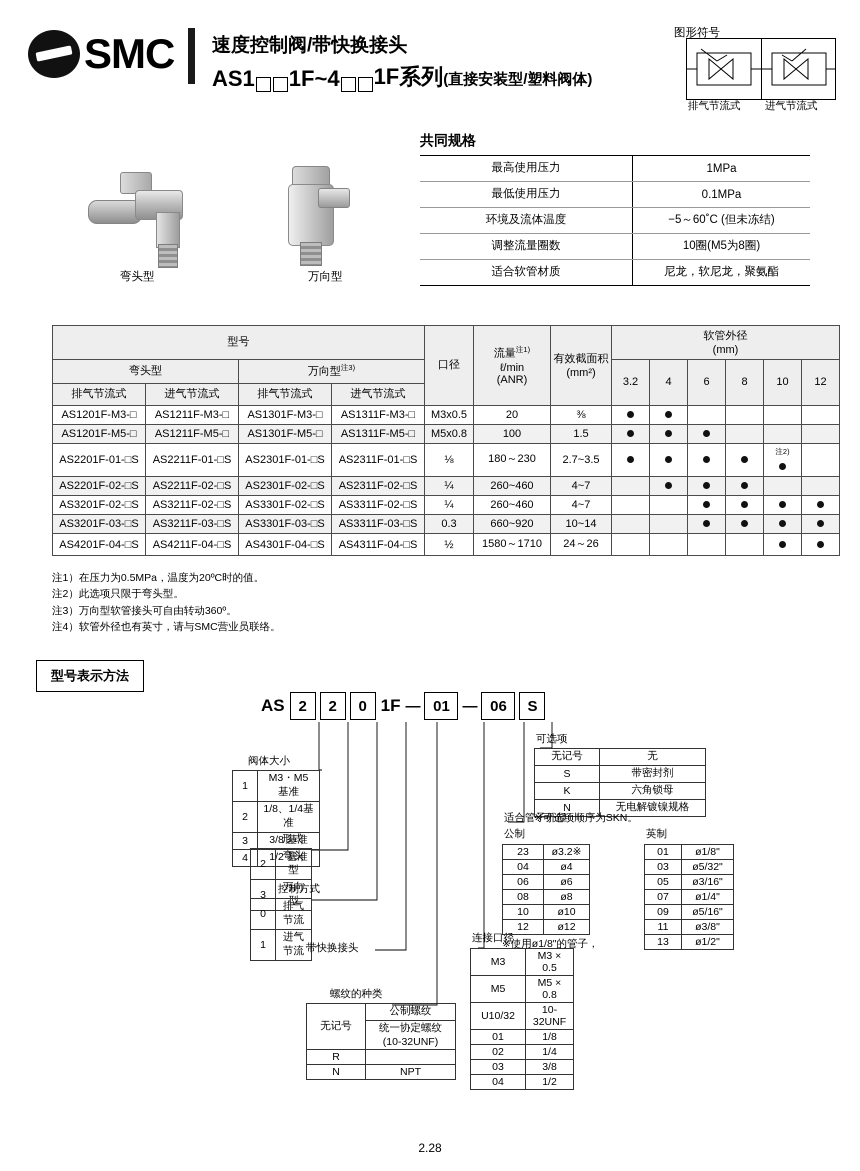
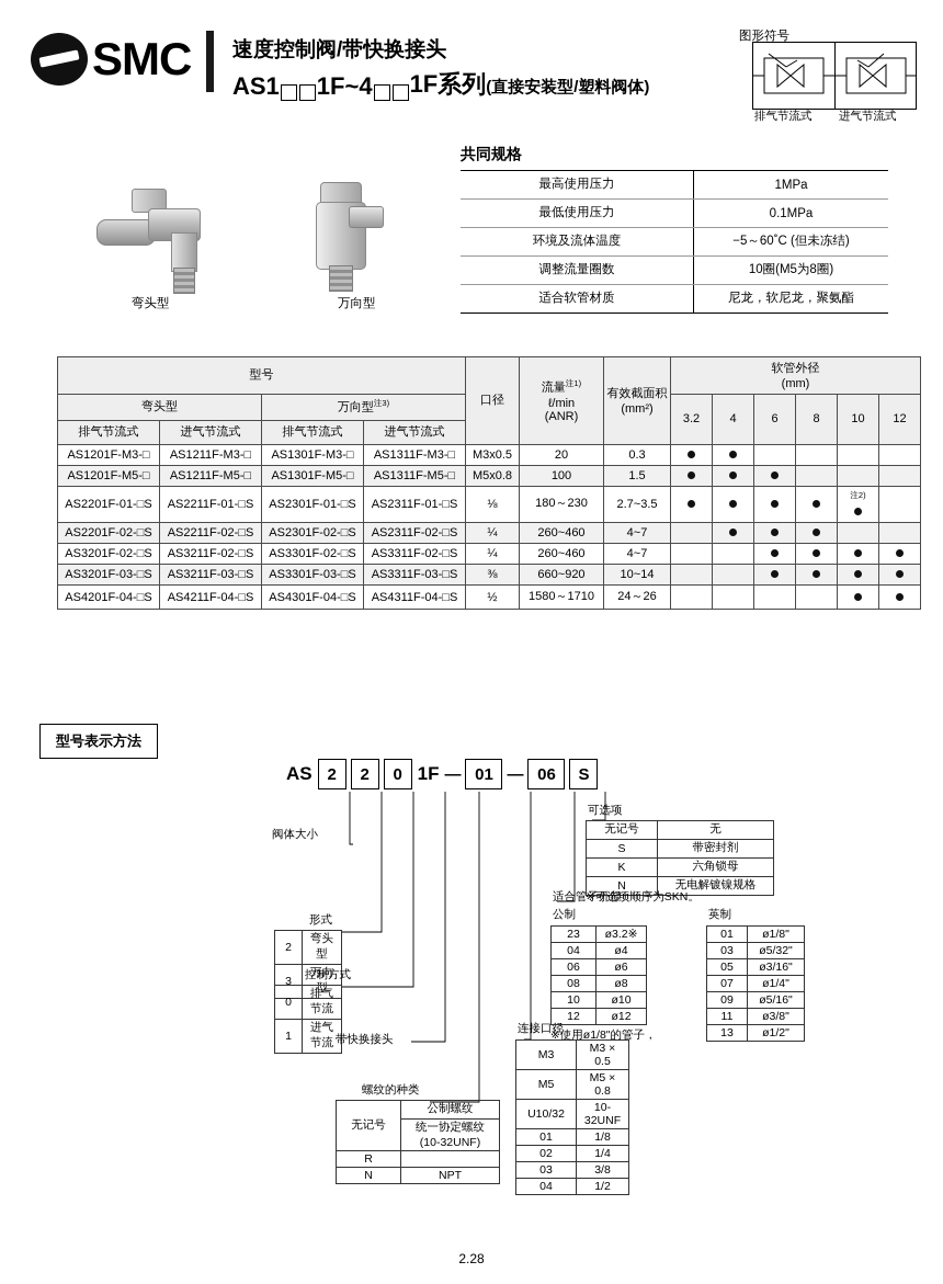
  SMC
  速度控制阀/带快换接头
  AS1
  1F~4
  1F系列
  (直接安装型/塑料阀体)
  图形符号
  排气节流式
  进气节流式
  弯头型
  万向型
  共同规格
  最高使用压力	1MPa
  最低使用压力	0.1MPa
  环境及流体温度	−5～60˚C (但未冻结)
  调整流量圈数	10圈(M5为8圈)
  适合软管材质	尼龙，软尼龙，聚氨酯
  型号	口径	流量注1) ℓ/min (ANR)	有效截面积(mm²)	软管外径(mm)
  弯头型	万向型注3)	3.2	4	6	8	10	12
  排气节流式	进气节流式	排气节流式	进气节流式
- AS1201F-M3-□	AS1211F-M3-□	AS1301F-M3-□	AS1311F-M3-□	M3x0.5	20	⅜
+ AS1201F-M3-□	AS1211F-M3-□	AS1301F-M3-□	AS1311F-M3-□	M3x0.5	20	0.3
  AS1201F-M5-□	AS1211F-M5-□	AS1301F-M5-□	AS1311F-M5-□	M5x0.8	100	1.5
  AS2201F-01-□S	AS2211F-01-□S	AS2301F-01-□S	AS2311F-01-□S	⅛	180～230	2.7~3.5					注2)
  AS2201F-02-□S	AS2211F-02-□S	AS2301F-02-□S	AS2311F-02-□S	¼	260~460	4~7
  AS3201F-02-□S	AS3211F-02-□S	AS3301F-02-□S	AS3311F-02-□S	¼	260~460	4~7
- AS3201F-03-□S	AS3211F-03-□S	AS3301F-03-□S	AS3311F-03-□S	0.3	660~920	10~14
+ AS3201F-03-□S	AS3211F-03-□S	AS3301F-03-□S	AS3311F-03-□S	⅜	660~920	10~14
  AS4201F-04-□S	AS4211F-04-□S	AS4301F-04-□S	AS4311F-04-□S	½	1580～1710	24～26
- 注1）在压力为0.5MPa，温度为20ºC时的值。
- 注2）此选项只限于弯头型。
- 注3）万向型软管接头可自由转动360º。
- 注4）软管外径也有英寸，请与SMC营业员联络。
  型号表示方法
  AS
  2
  2
  0
  1F
  —
  01
  —
  06
  S
  阀体大小
- 1	M3・M5 基准
- 2	1/8、1/4基准
- 3	3/8 基准
- 4	1/2 基准
  形式
  2	弯头型
  3	万向型
  控制方式
  0	排气节流
  1	进气节流
  带快换接头
  螺纹的种类
  无记号	公制螺纹
  统一协定螺纹 (10-32UNF)
  R
  N	NPT
  连接口径
  M3	M3 × 0.5
  M5	M5 × 0.8
  U10/32	10-32UNF
  01	1/8
  02	1/4
  03	3/8
  04	1/2
  适合管子外径
  公制
  英制
  23	ø3.2※
  04	ø4
  06	ø6
  08	ø8
  10	ø10
  12	ø12
  01	ø1/8"
  03	ø5/32"
  05	ø3/16"
  07	ø1/4"
  09	ø5/16"
  11	ø3/8"
  13	ø1/2"
  ※使用ø1/8"的管子，
  可选项
  无记号	无
  S	带密封剂
  K	六角锁母
  N	无电解镀镍规格
  ※可选项顺序为SKN。
  2.28
